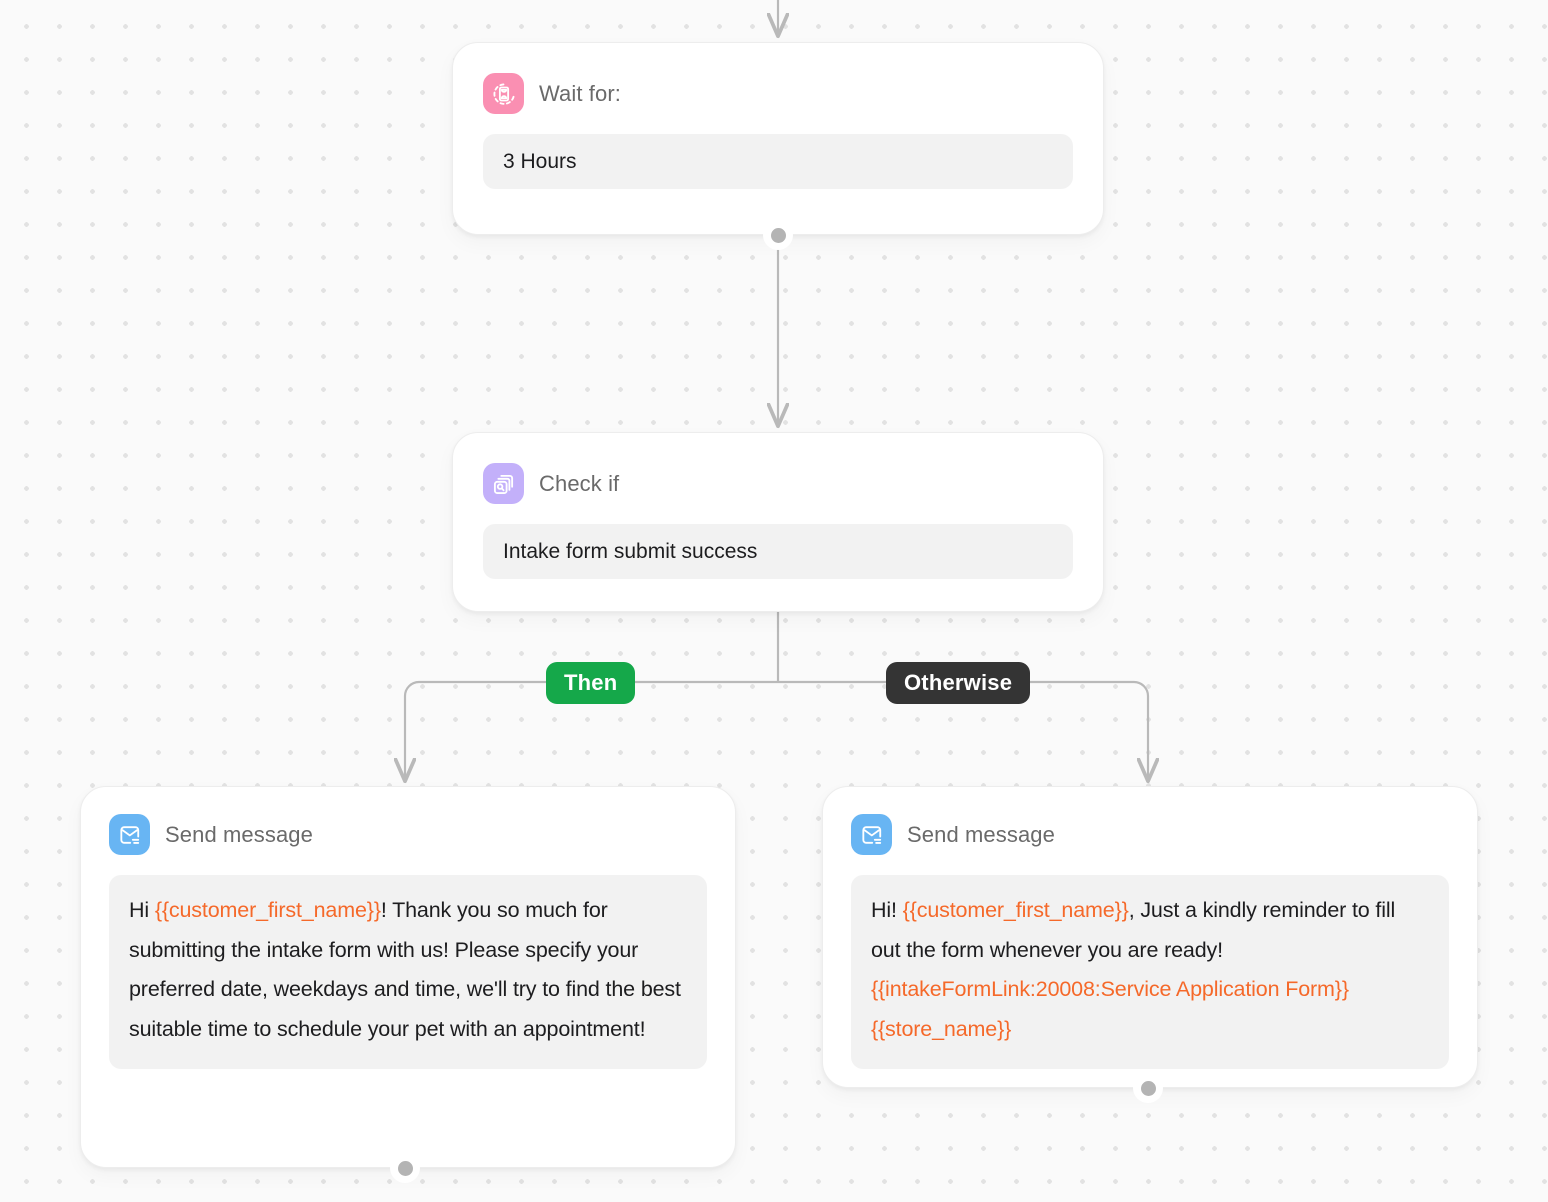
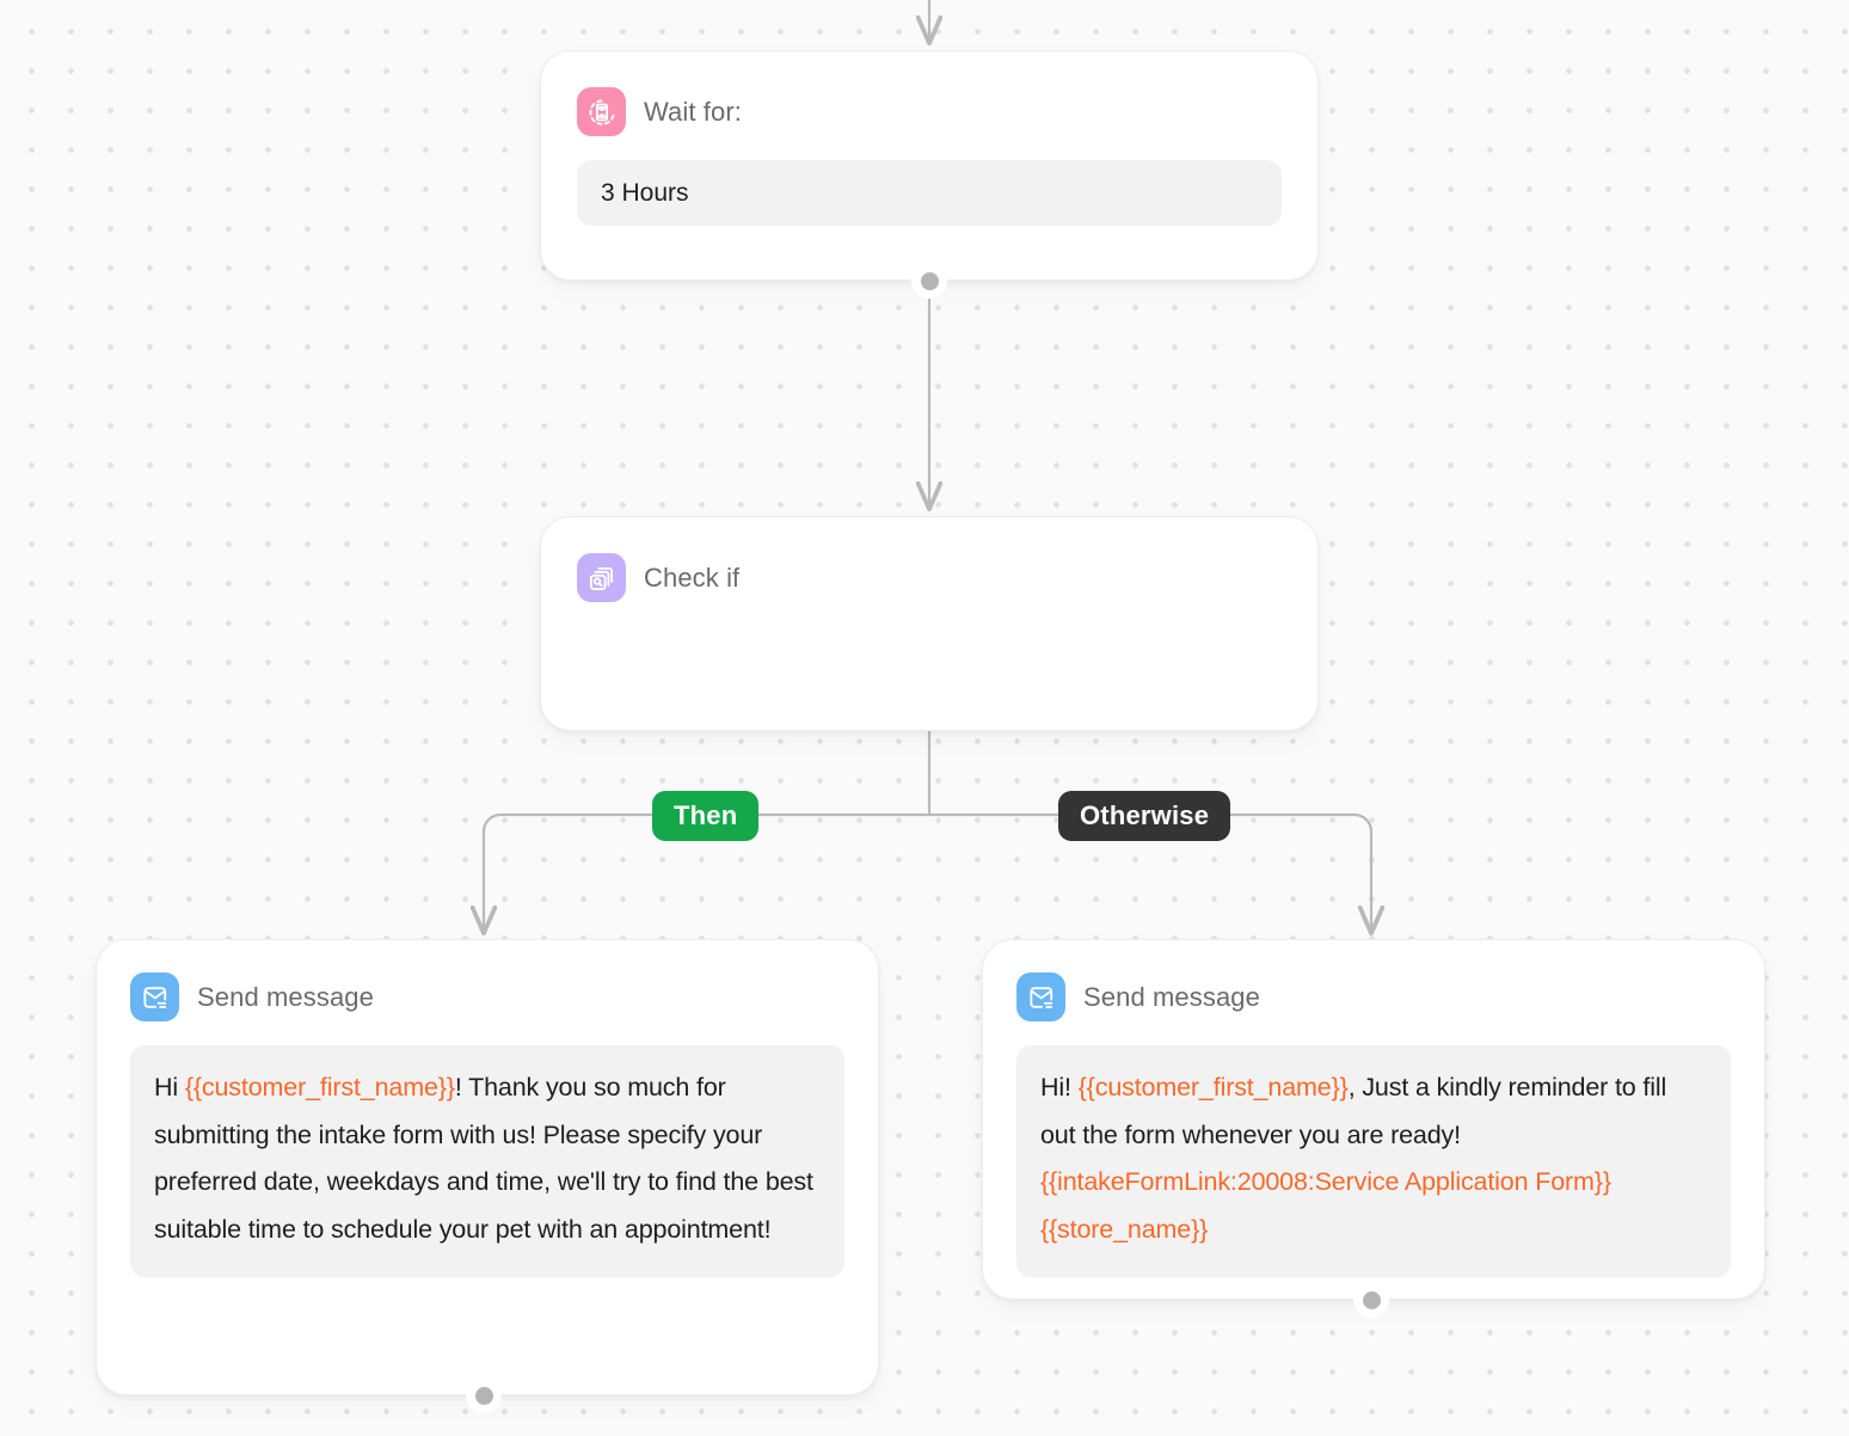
  Wait for:
  3 Hours
  Check if
- Intake form submit success
  Then
  Otherwise
  Send message
  Hi {{customer_first_name}}! Thank you so much for submitting the intake form with us! Please specify your preferred date, weekdays and time, we'll try to find the best suitable time to schedule your pet with an appointment!
  Send message
  Hi! {{customer_first_name}}, Just a kindly reminder to fill out the form whenever you are ready! {{intakeFormLink:20008:Service Application Form}} {{store_name}}
